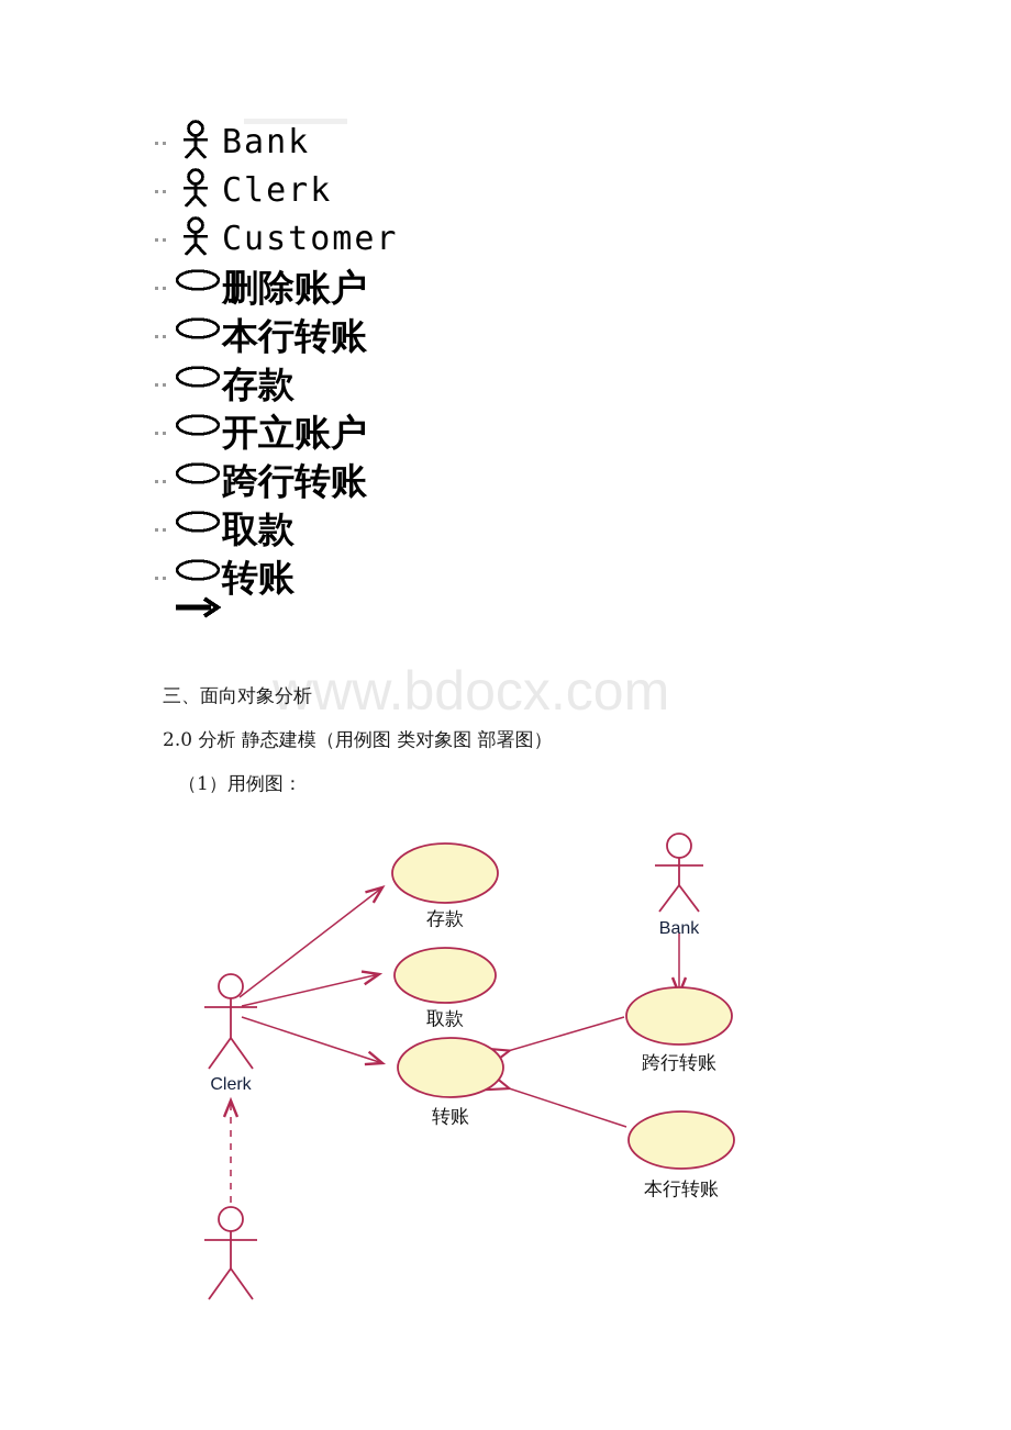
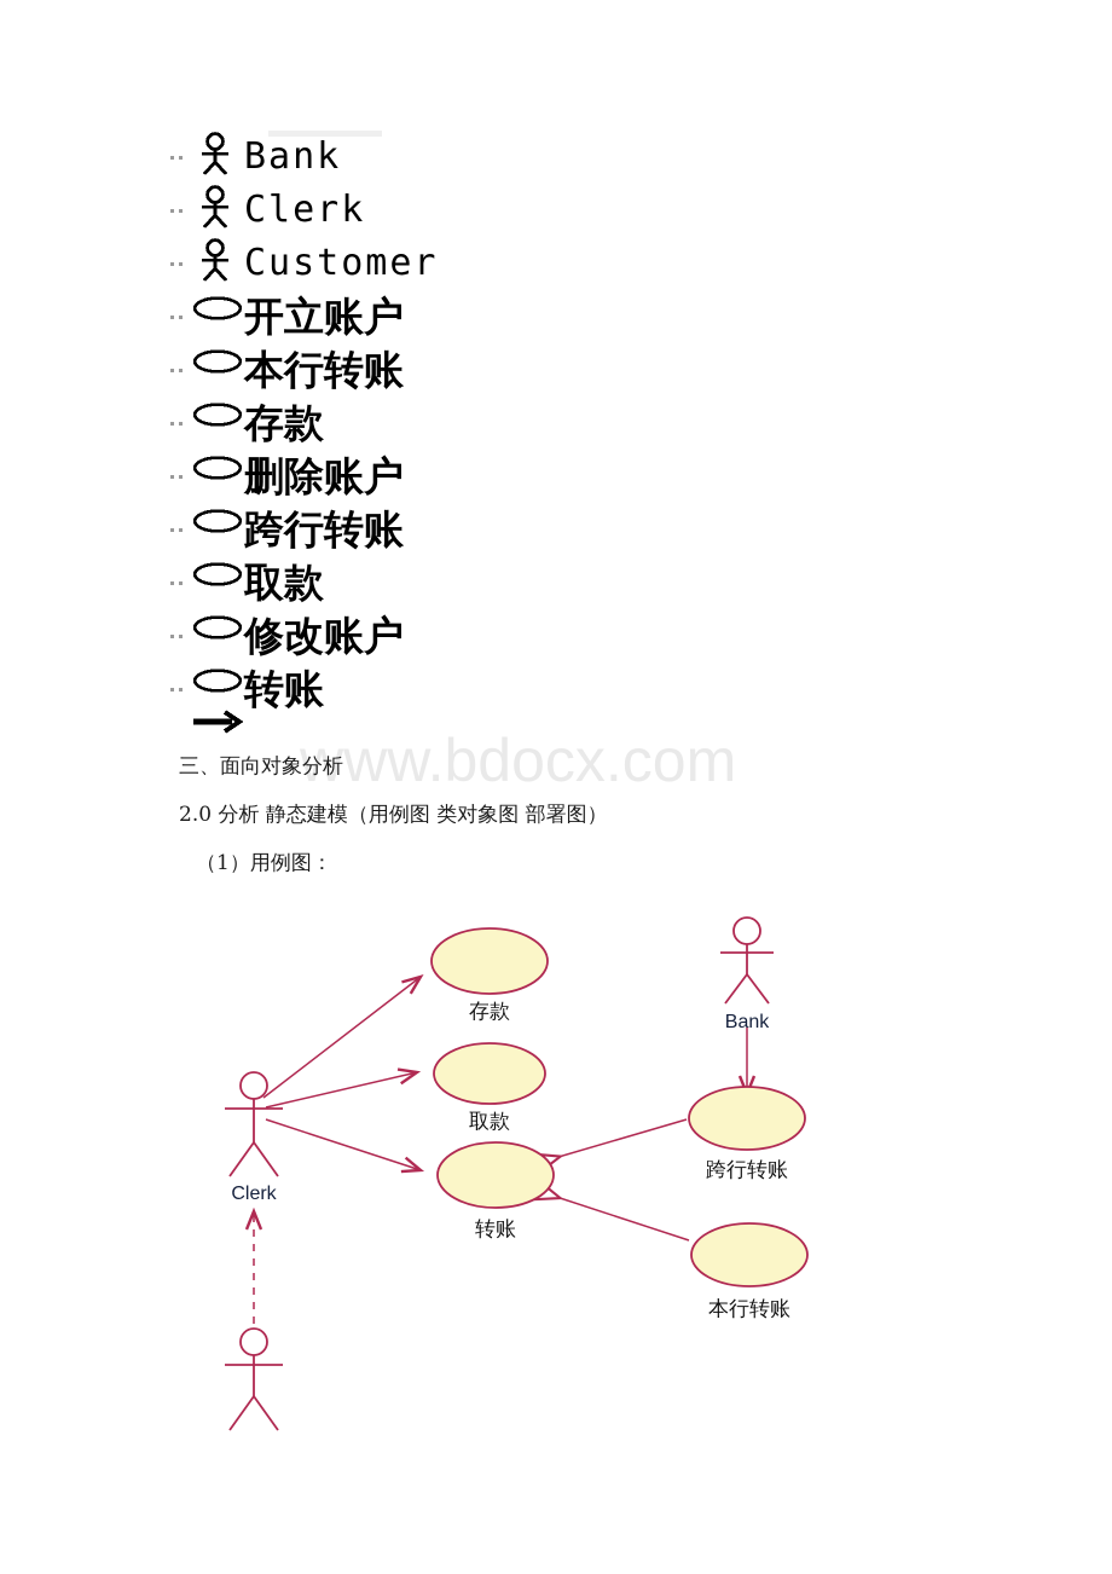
  www.bdocx.com
  Bank
  Clerk
  Customer
- 删除账户
+ 开立账户
  本行转账
  存款
- 开立账户
+ 删除账户
  跨行转账
  取款
+ 修改账户
  转账
  三、面向对象分析
  2.0 分析 静态建模（用例图 类对象图 部署图）
  （1）用例图：
  Clerk
  Bank
  存款
  取款
  转账
  跨行转账
  本行转账
